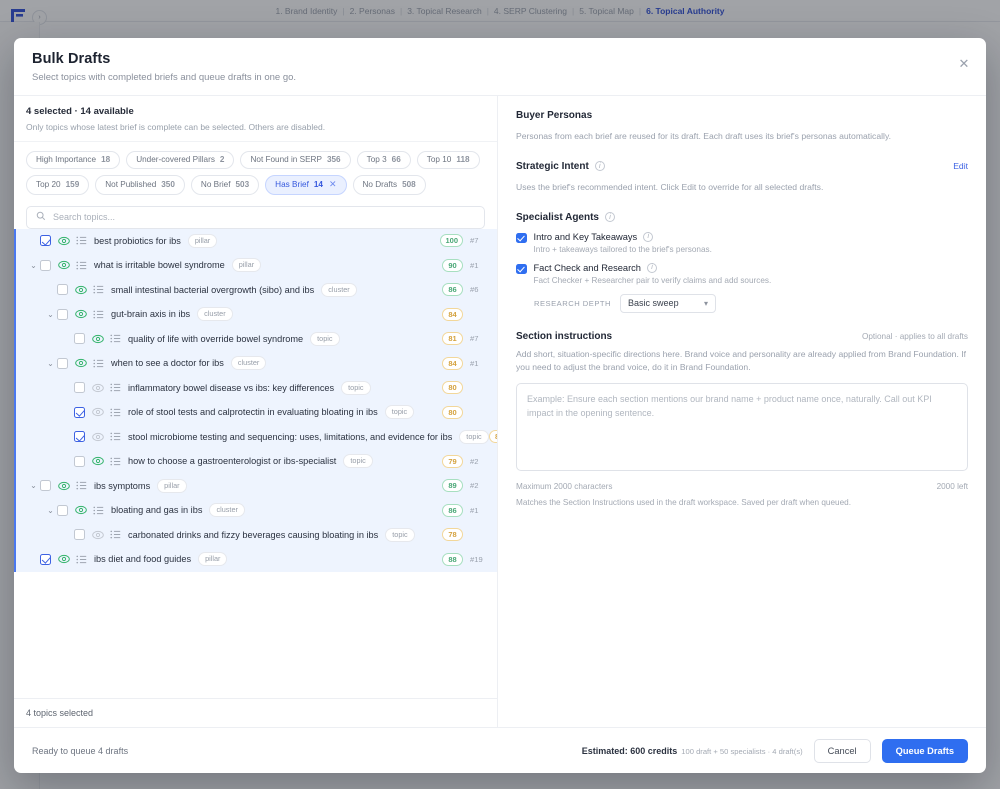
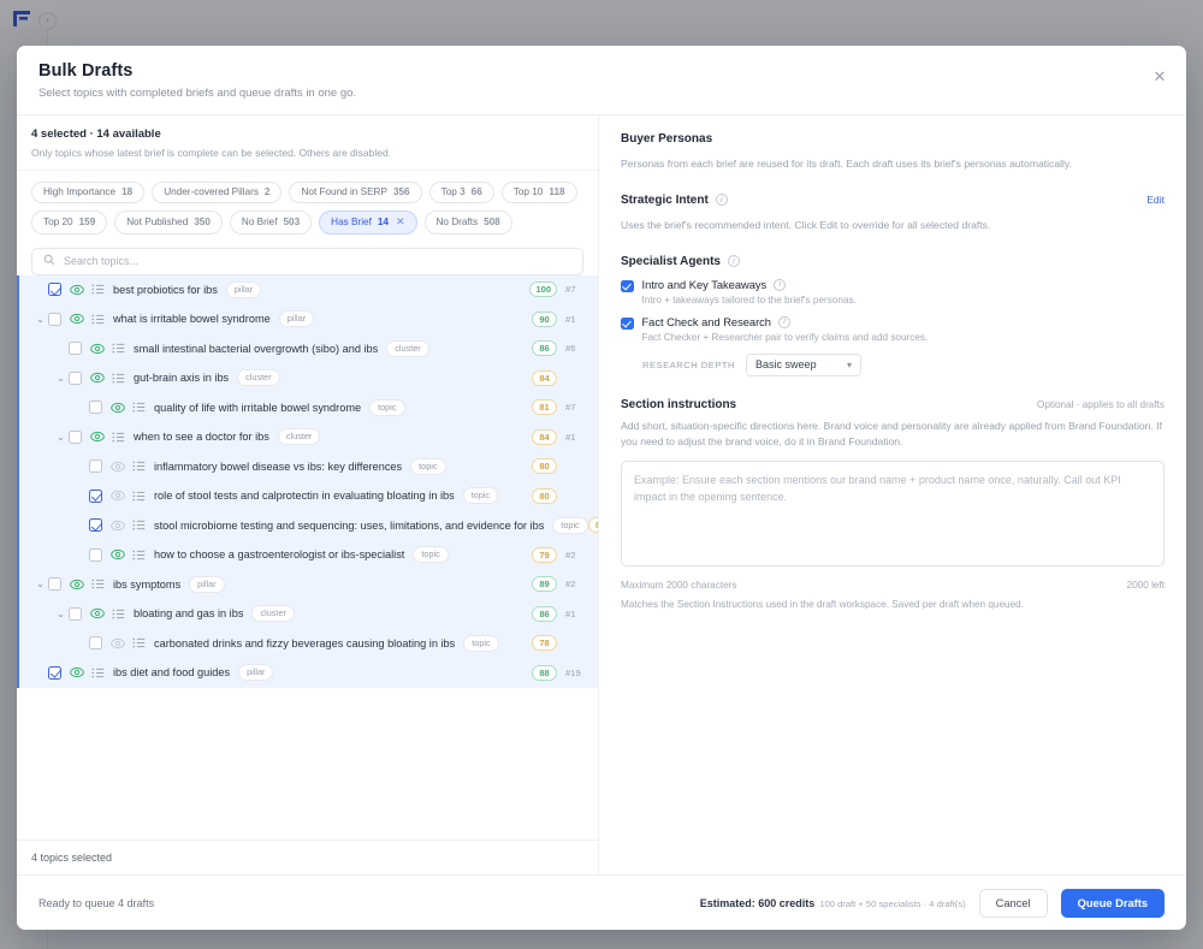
- 1. Brand Identity
- 2. Personas
- 3. Topical Research
- 4. SERP Clustering
- 5. Topical Map
- 6. Topical Authority
  Bulk Drafts
  Select topics with completed briefs and queue drafts in one go.
  ✕
  4 selected · 14 available
  Only topics whose latest brief is complete can be selected. Others are disabled.
  High Importance
  18
  Under-covered Pillars
  2
  Not Found in SERP
  356
  Top 3
  66
  Top 10
  118
  Top 20
  159
  Not Published
  350
  No Brief
  503
  Has Brief
  14
  ✕
  No Drafts
  508
  Search topics...
  best probiotics for ibs
  pillar
  100
  #7
  ⌄
  what is irritable bowel syndrome
  pillar
  90
  #1
  small intestinal bacterial overgrowth (sibo) and ibs
  cluster
  86
  #6
  ⌄
  gut-brain axis in ibs
  cluster
  84
- quality of life with override bowel syndrome
+ quality of life with irritable bowel syndrome
  topic
  81
  #7
  ⌄
  when to see a doctor for ibs
  cluster
  84
  #1
  inflammatory bowel disease vs ibs: key differences
  topic
  80
  role of stool tests and calprotectin in evaluating bloating in ibs
  topic
  80
  stool microbiome testing and sequencing: uses, limitations, and evidence for ibs
  topic
  how to choose a gastroenterologist or ibs-specialist
  topic
  79
  #2
  ⌄
  ibs symptoms
  pillar
  89
  #2
  ⌄
  bloating and gas in ibs
  cluster
  86
  #1
  carbonated drinks and fizzy beverages causing bloating in ibs
  topic
  78
  ibs diet and food guides
  pillar
  88
  #19
  4 topics selected
  Buyer Personas
  Personas from each brief are reused for its draft. Each draft uses its brief's personas automatically.
  Strategic Intent
  Edit
  Uses the brief's recommended intent. Click Edit to override for all selected drafts.
  Specialist Agents
  Intro and Key Takeaways
  Intro + takeaways tailored to the brief's personas.
  Fact Check and Research
  Fact Checker + Researcher pair to verify claims and add sources.
  RESEARCH DEPTH
  Basic sweep
  ▾
  Section instructions
  Optional · applies to all drafts
  Add short, situation-specific directions here. Brand voice and personality are already applied from Brand Foundation. If you need to adjust the brand voice, do it in Brand Foundation.
  Maximum 2000 characters
  2000 left
  Matches the Section Instructions used in the draft workspace. Saved per draft when queued.
  Ready to queue 4 drafts
  Estimated: 600 credits 100 draft + 50 specialists · 4 draft(s)
  Cancel
  Queue Drafts
